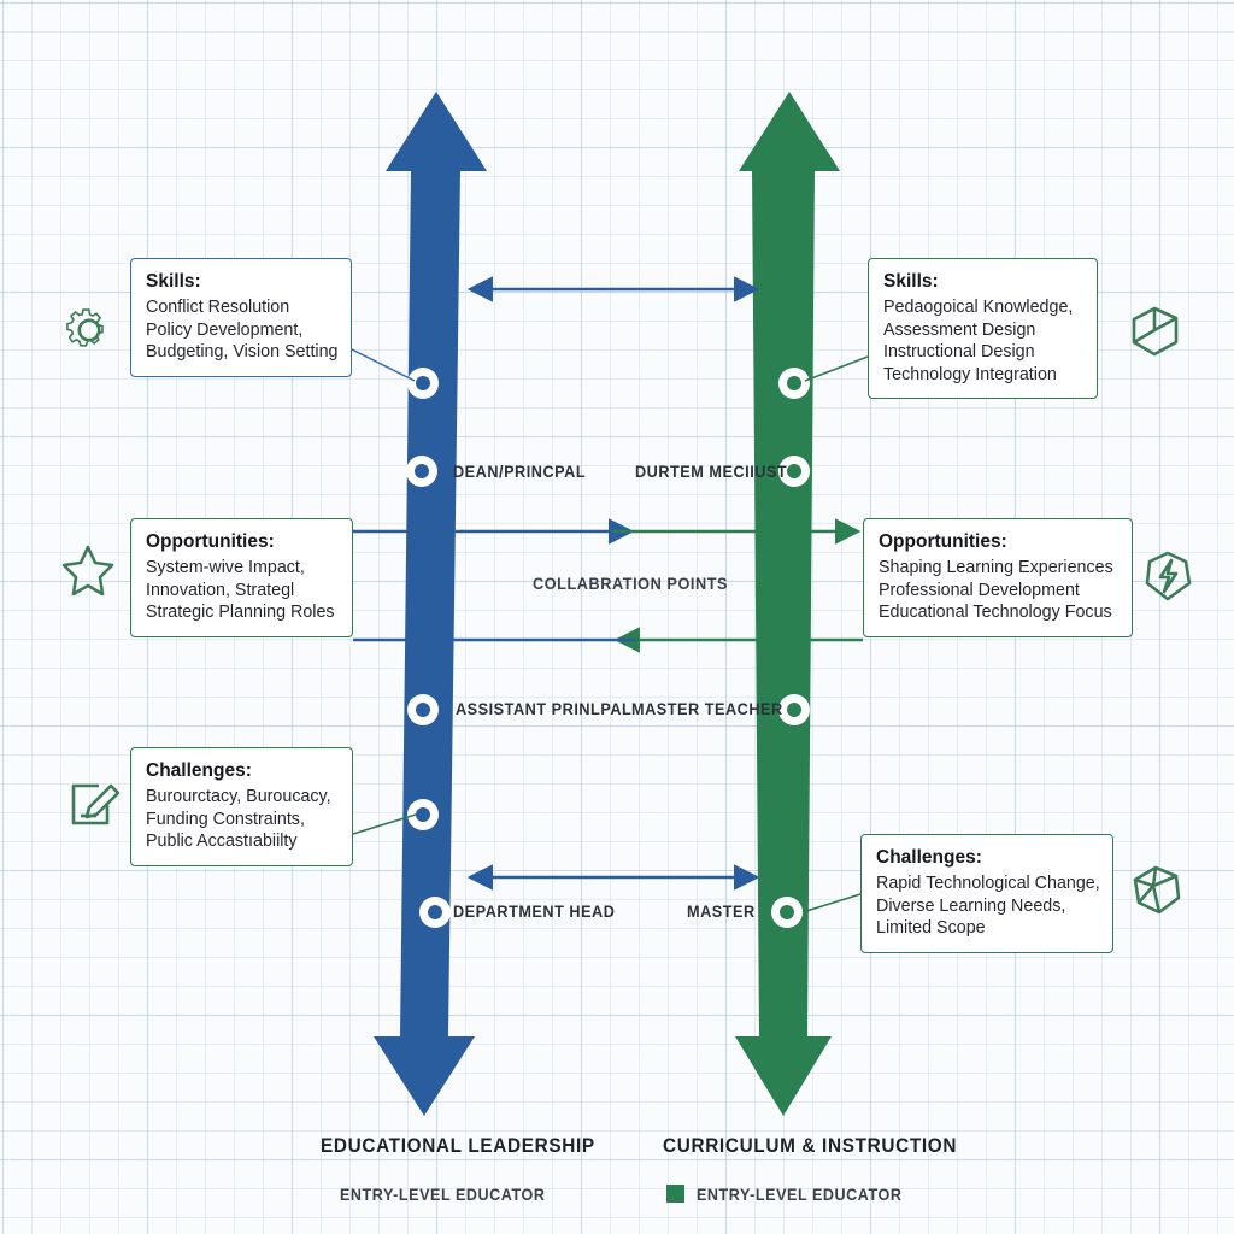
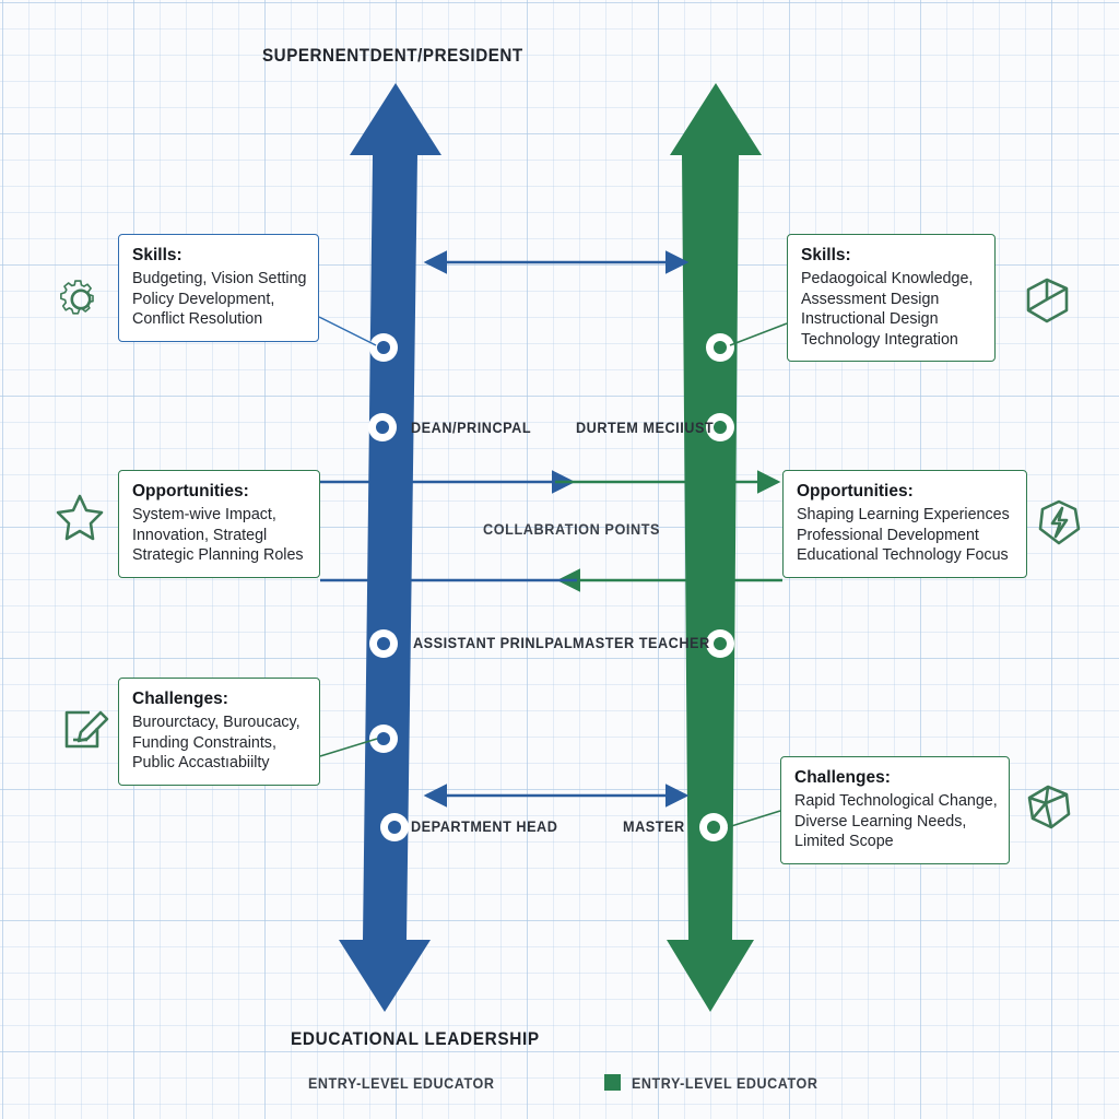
+ SUPERNENTDENT/PRESIDENT
  DEAN/PRINCPAL
  DURTEM MECIIUST
  ASSISTANT PRINLPAL
  MASTER TEACHER
  DEPARTMENT HEAD
  MASTER
  COLLABRATION POINTS
  Skills:
- Conflict Resolution
+ Budgeting, Vision Setting
  Policy Development,
- Budgeting, Vision Setting
+ Conflict Resolution
  Skills:
  Pedaogoical Knowledge,
  Assessment Design
  Instructional Design
  Technology Integration
  Opportunities:
  System-wive Impact,
  Innovation, Strategl
  Strategic Planning Roles
  Opportunities:
  Shaping Learning Experiences
  Professional Development
  Educational Technology Focus
  Challenges:
  Burourctacy, Buroucacy,
  Funding Constraints,
  Public Accastıabiilty
  Challenges:
  Rapid Technological Change,
  Diverse Learning Needs,
  Limited Scope
  EDUCATIONAL LEADERSHIP
- CURRICULUM & INSTRUCTION
  ENTRY-LEVEL EDUCATOR
  ENTRY-LEVEL EDUCATOR
